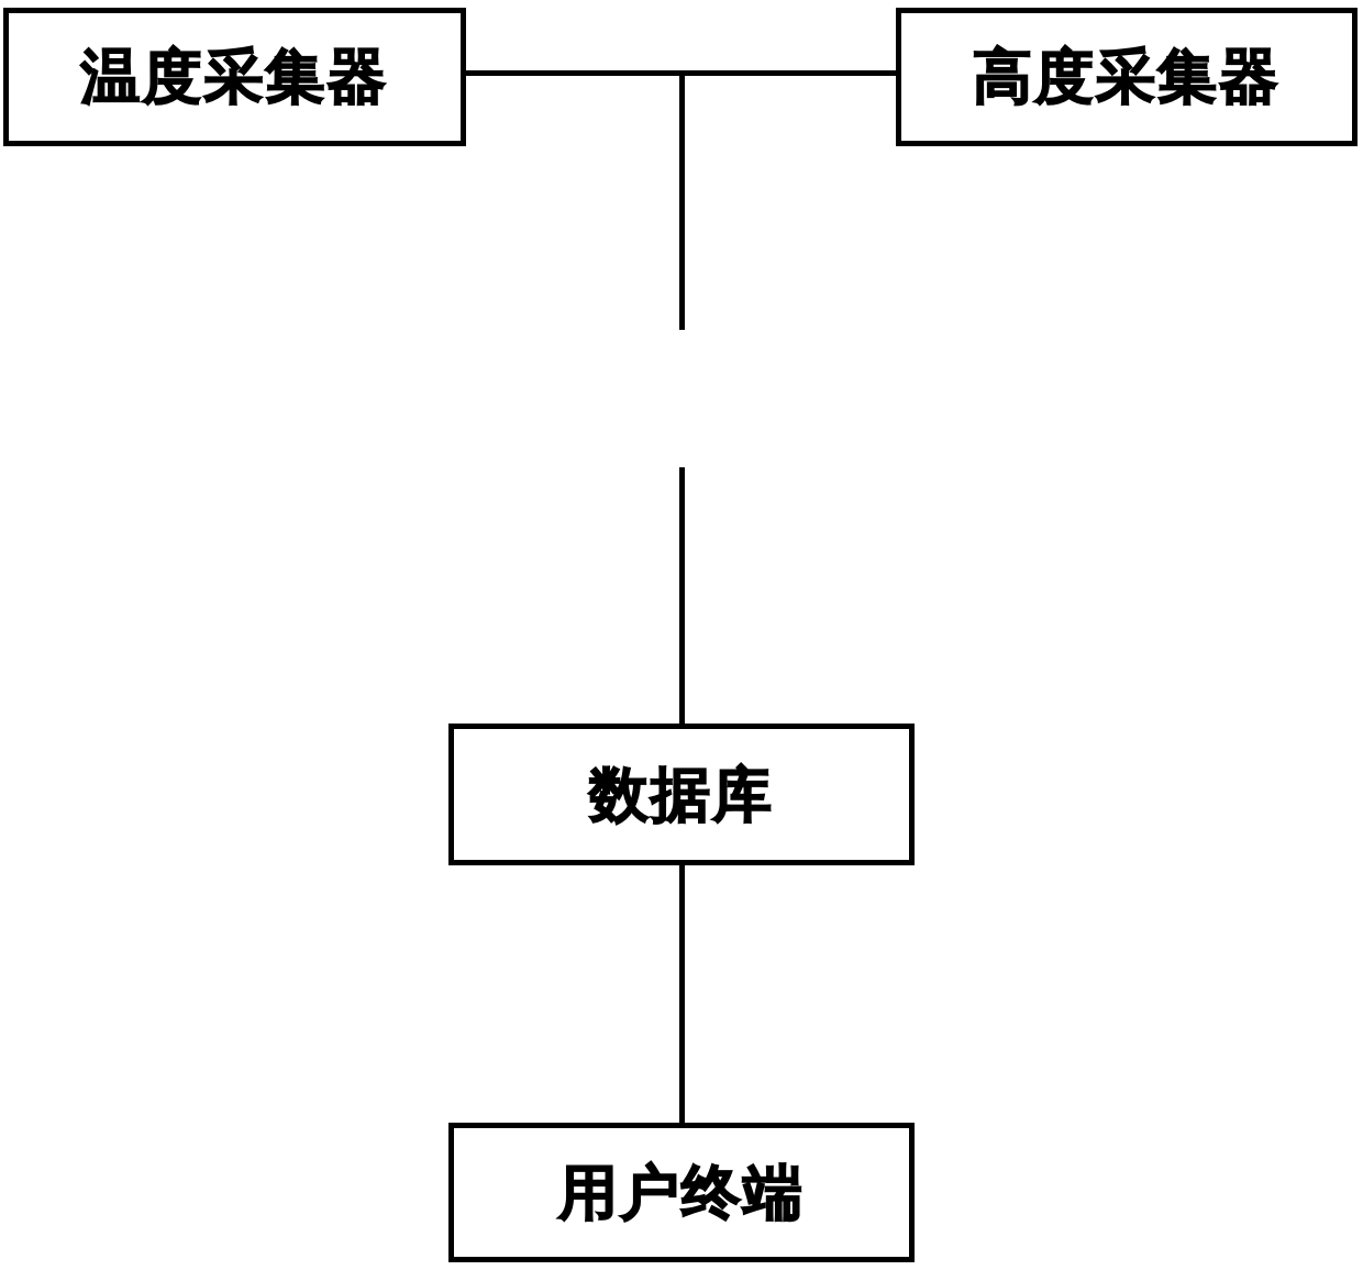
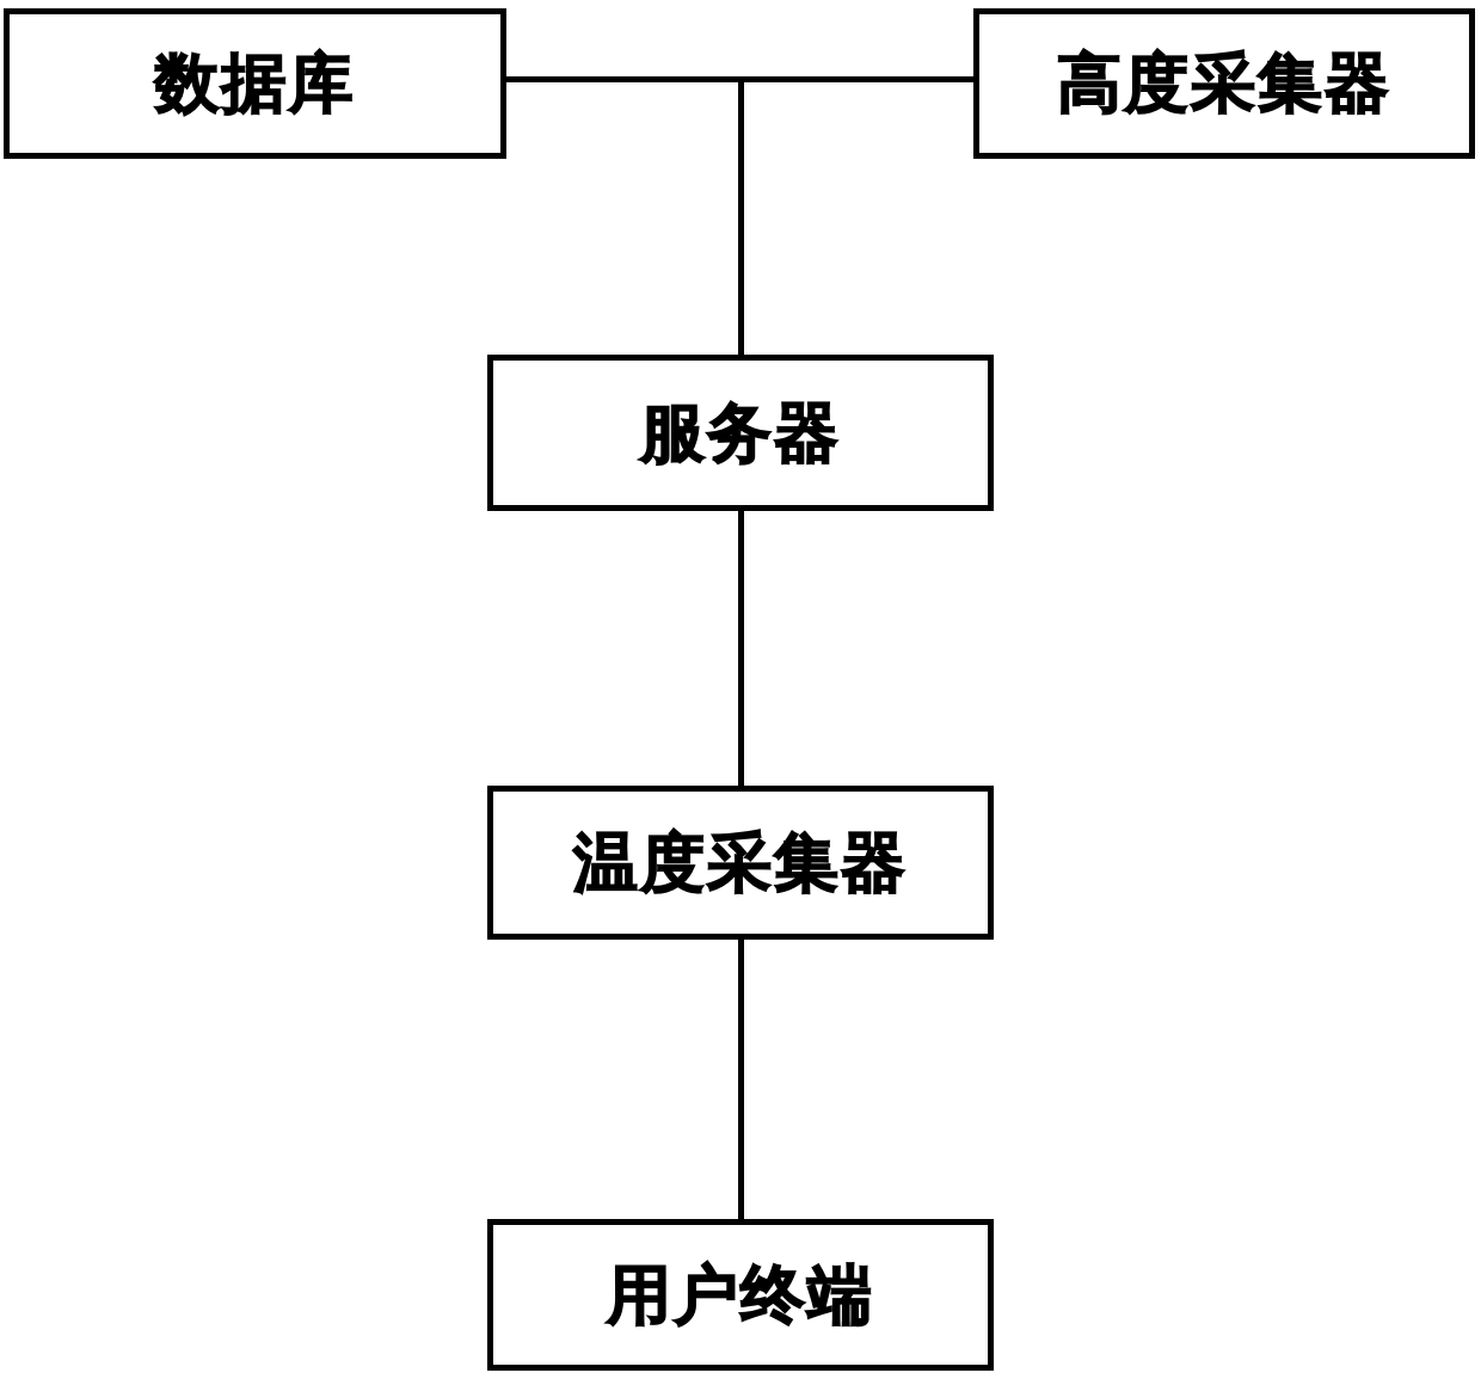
- 温度采集器
+ 数据库
  高度采集器
+ 服务器
- 数据库
+ 温度采集器
  用户终端
